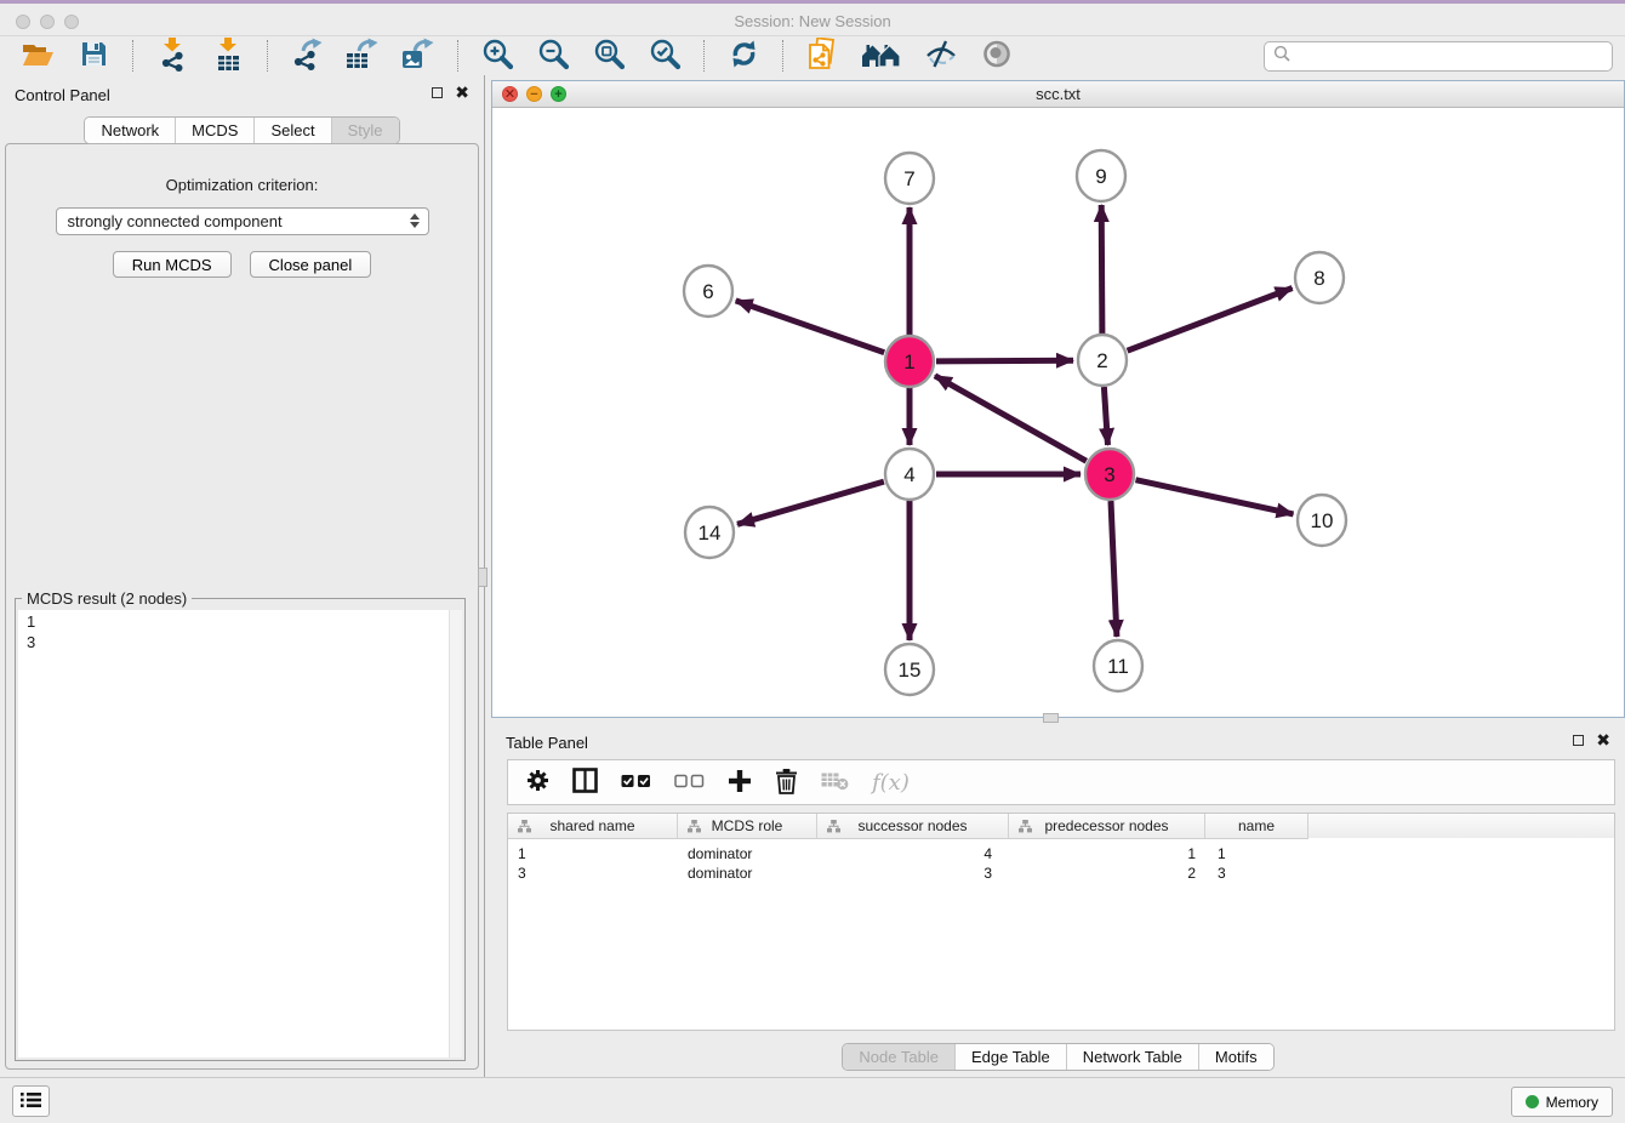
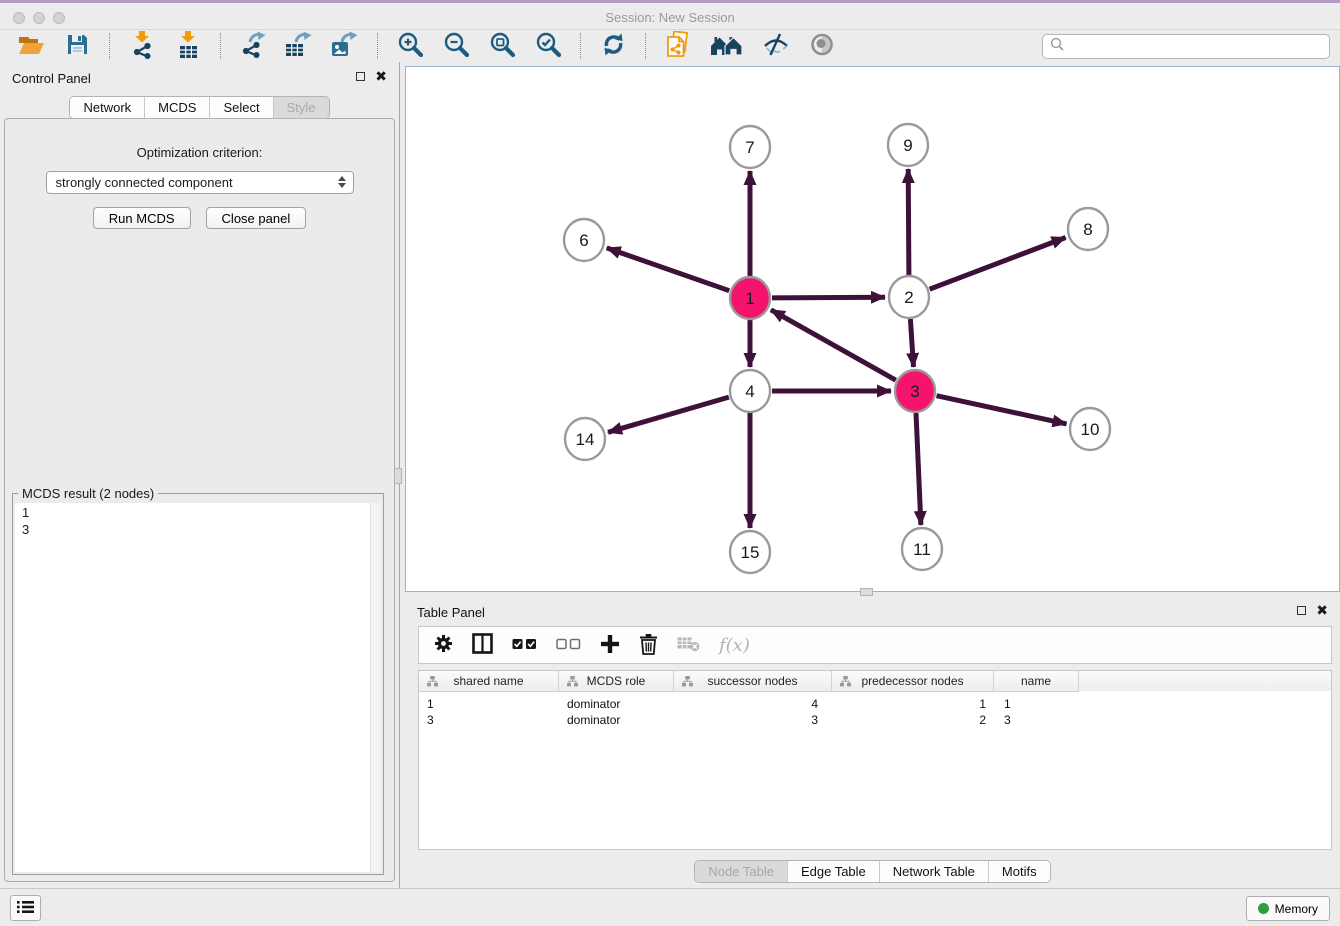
  Session: New Session
  Control Panel
  ✖
  Network
  MCDS
  Select
  Style
  Optimization criterion:
  strongly connected component
  Run MCDS
  Close panel
  MCDS result (2 nodes)
  1
  3
- ✕
- −
- +
- scc.txt
  7
  9
  6
  8
  1
  2
  4
  3
  14
  10
  15
  11
  Table Panel
  ✖
  f(x)
  shared name
  MCDS role
  successor nodes
  predecessor nodes
  name
  1
  dominator
  4
  1
  1
  3
  dominator
  3
  2
  3
  Node Table
  Edge Table
  Network Table
  Motifs
  Memory
